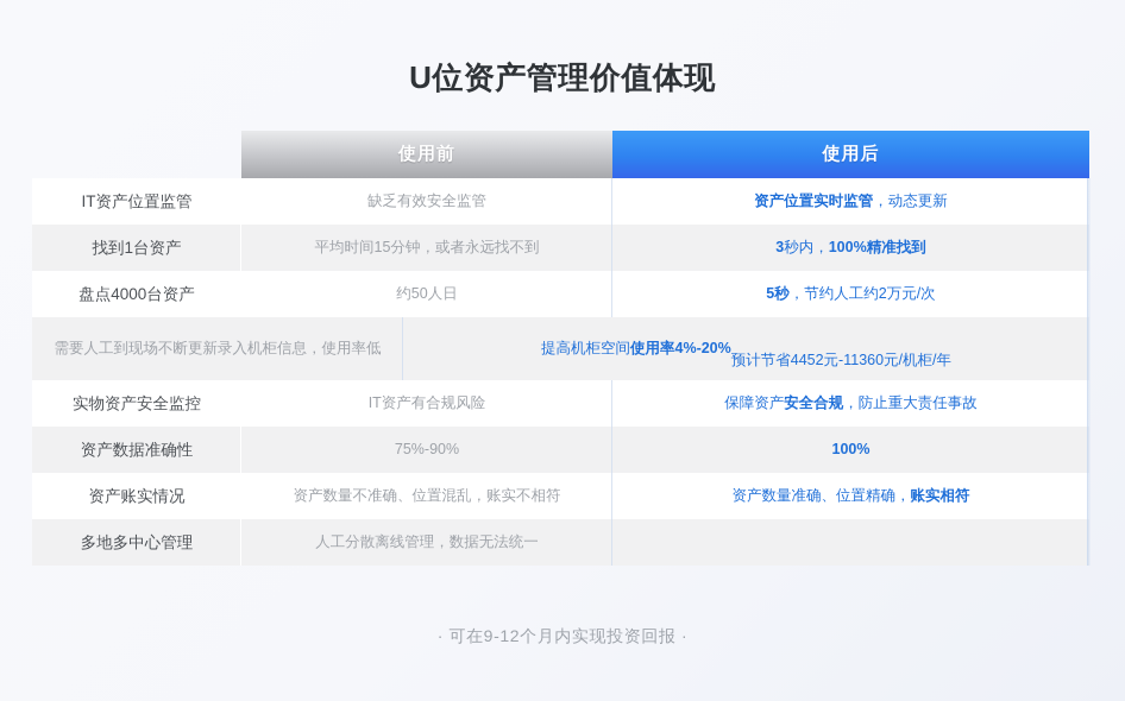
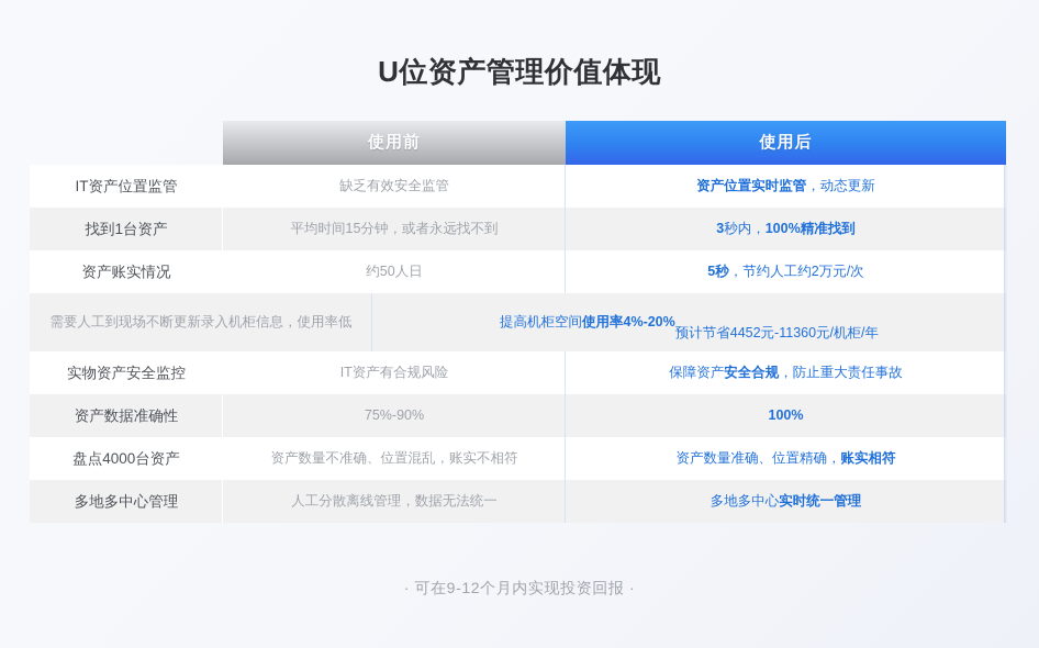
  U位资产管理价值体现
  使用前
  使用后
  IT资产位置监管
  缺乏有效安全监管
  资产位置实时监管
  ，动态更新
  找到1台资产
  平均时间15分钟，或者永远找不到
  3
  秒内，
  100%精准找到
- 盘点4000台资产
+ 资产账实情况
  约50人日
  5秒
  ，节约人工约2万元/次
  需要人工到现场不断更新录入机柜信息，使用率低
  提高机柜空间
  使用率4%-20%
  预计节省4452元-11360元/机柜/年
  实物资产安全监控
  IT资产有合规风险
  保障资产
  安全合规
  ，防止重大责任事故
  资产数据准确性
  75%-90%
  100%
- 资产账实情况
+ 盘点4000台资产
  资产数量不准确、位置混乱，账实不相符
  资产数量准确、位置精确，
  账实相符
  多地多中心管理
  人工分散离线管理，数据无法统一
+ 多地多中心
+ 实时统一管理
  · 可在9-12个月内实现投资回报 ·
